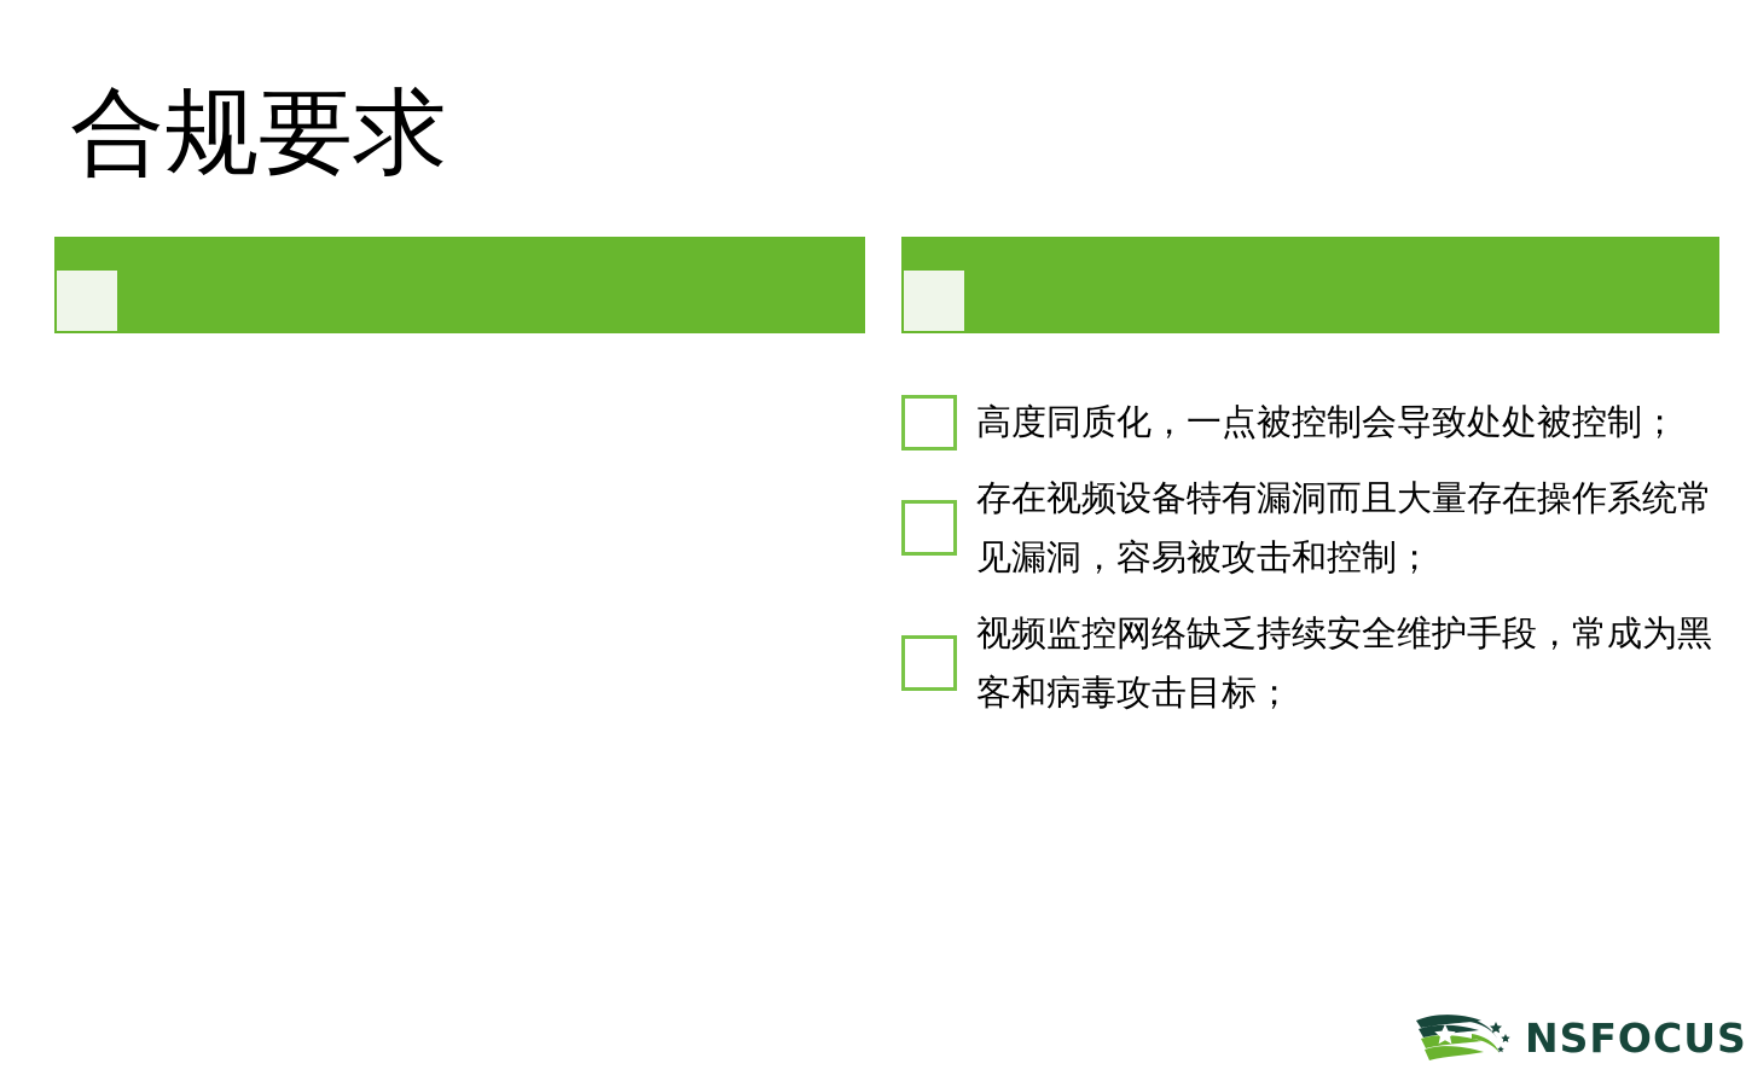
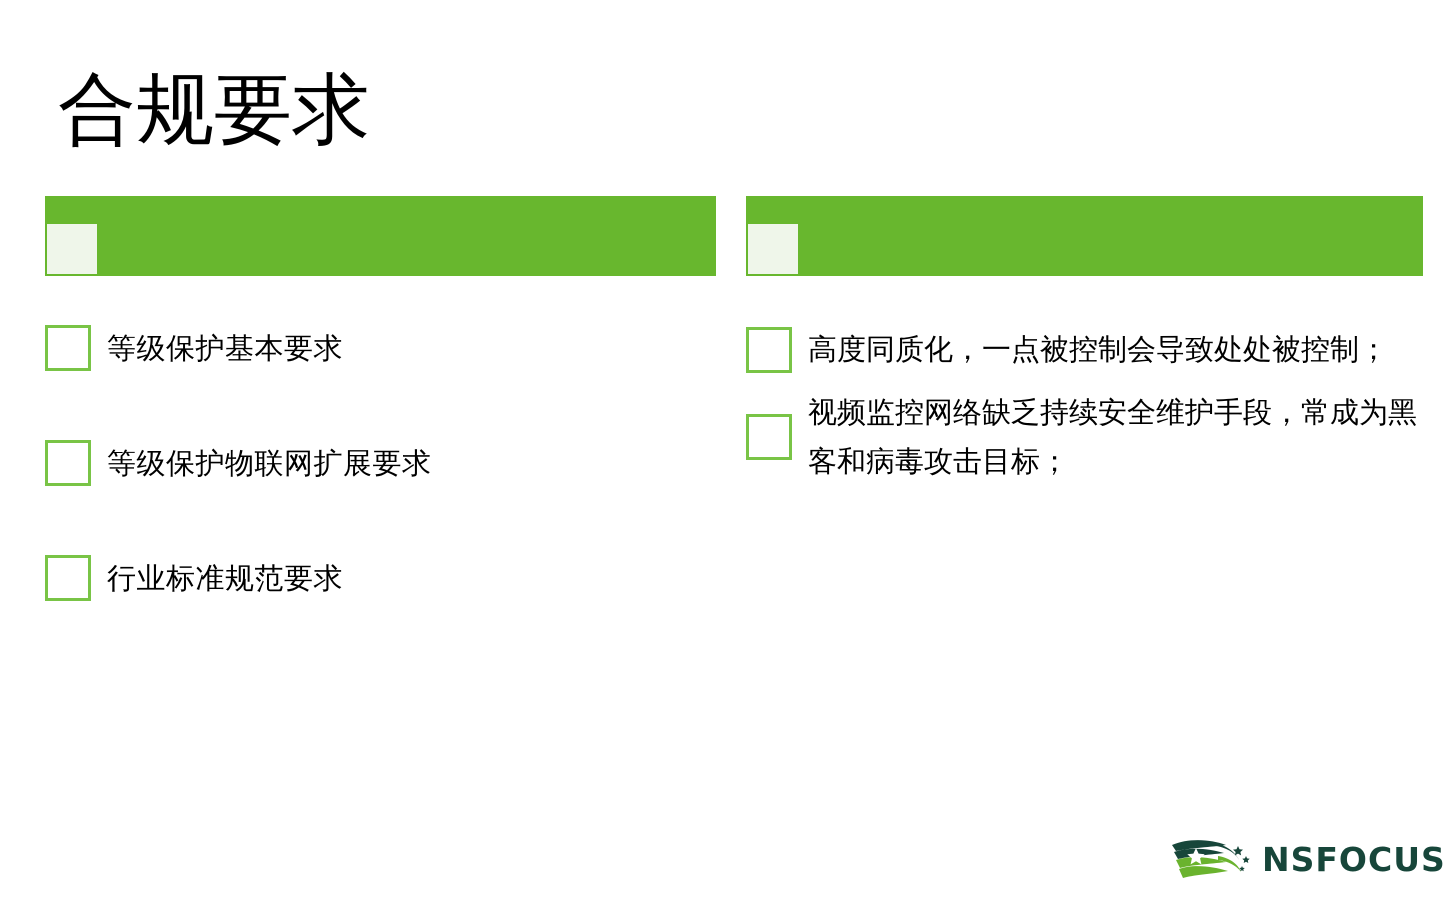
  合规要求
+ 等级保护基本要求
+ 等级保护物联网扩展要求
+ 行业标准规范要求
  高度同质化，一点被控制会导致处处被控制；
- 存在视频设备特有漏洞而且大量存在操作系统常见漏洞，容易被攻击和控制；
  视频监控网络缺乏持续安全维护手段，常成为黑客和病毒攻击目标；
  NSFOCUS
